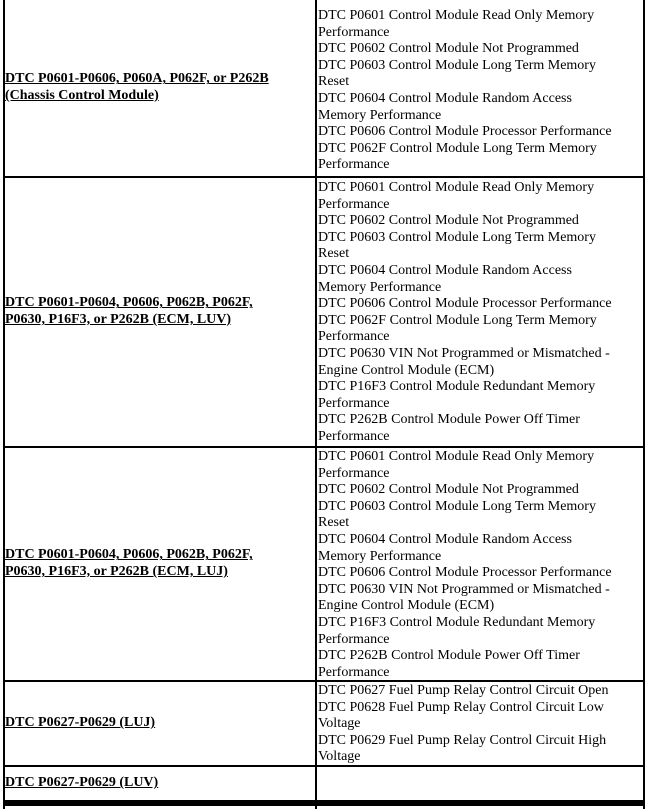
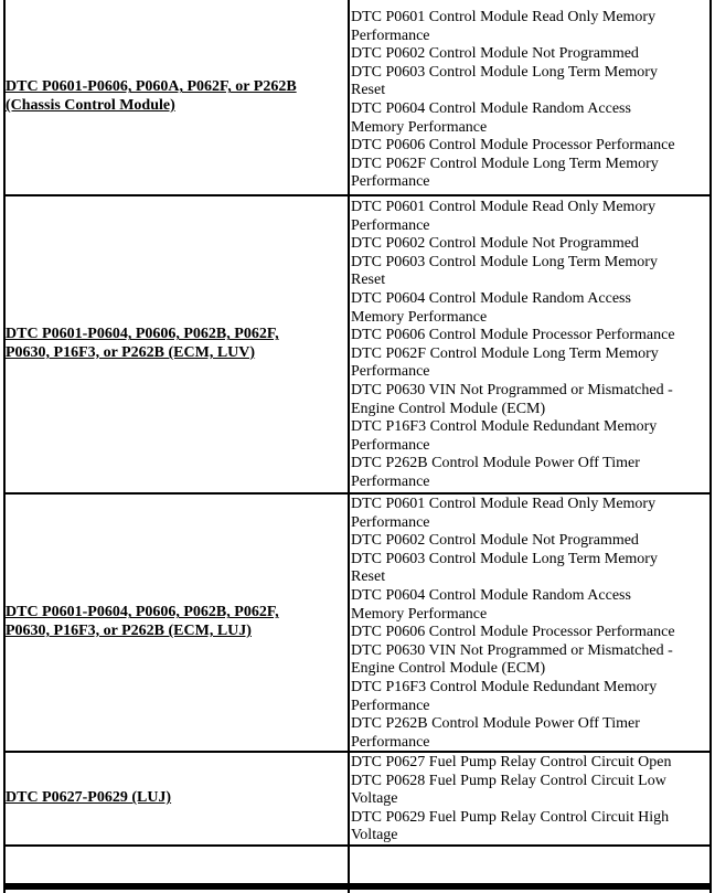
  DTC P0601-P0606, P060A, P062F, or P262B
  (Chassis Control Module)
  DTC P0601 Control Module Read Only Memory
  Performance
  DTC P0602 Control Module Not Programmed
  DTC P0603 Control Module Long Term Memory
  Reset
  DTC P0604 Control Module Random Access
  Memory Performance
  DTC P0606 Control Module Processor Performance
  DTC P062F Control Module Long Term Memory
  Performance
  DTC P0601-P0604, P0606, P062B, P062F,
  P0630, P16F3, or P262B (ECM, LUV)
  DTC P0601 Control Module Read Only Memory
  Performance
  DTC P0602 Control Module Not Programmed
  DTC P0603 Control Module Long Term Memory
  Reset
  DTC P0604 Control Module Random Access
  Memory Performance
  DTC P0606 Control Module Processor Performance
  DTC P062F Control Module Long Term Memory
  Performance
  DTC P0630 VIN Not Programmed or Mismatched -
  Engine Control Module (ECM)
  DTC P16F3 Control Module Redundant Memory
  Performance
  DTC P262B Control Module Power Off Timer
  Performance
  DTC P0601-P0604, P0606, P062B, P062F,
  P0630, P16F3, or P262B (ECM, LUJ)
  DTC P0601 Control Module Read Only Memory
  Performance
  DTC P0602 Control Module Not Programmed
  DTC P0603 Control Module Long Term Memory
  Reset
  DTC P0604 Control Module Random Access
  Memory Performance
  DTC P0606 Control Module Processor Performance
  DTC P0630 VIN Not Programmed or Mismatched -
  Engine Control Module (ECM)
  DTC P16F3 Control Module Redundant Memory
  Performance
  DTC P262B Control Module Power Off Timer
  Performance
  DTC P0627-P0629 (LUJ)
  DTC P0627 Fuel Pump Relay Control Circuit Open
  DTC P0628 Fuel Pump Relay Control Circuit Low
  Voltage
  DTC P0629 Fuel Pump Relay Control Circuit High
  Voltage
- DTC P0627-P0629 (LUV)
